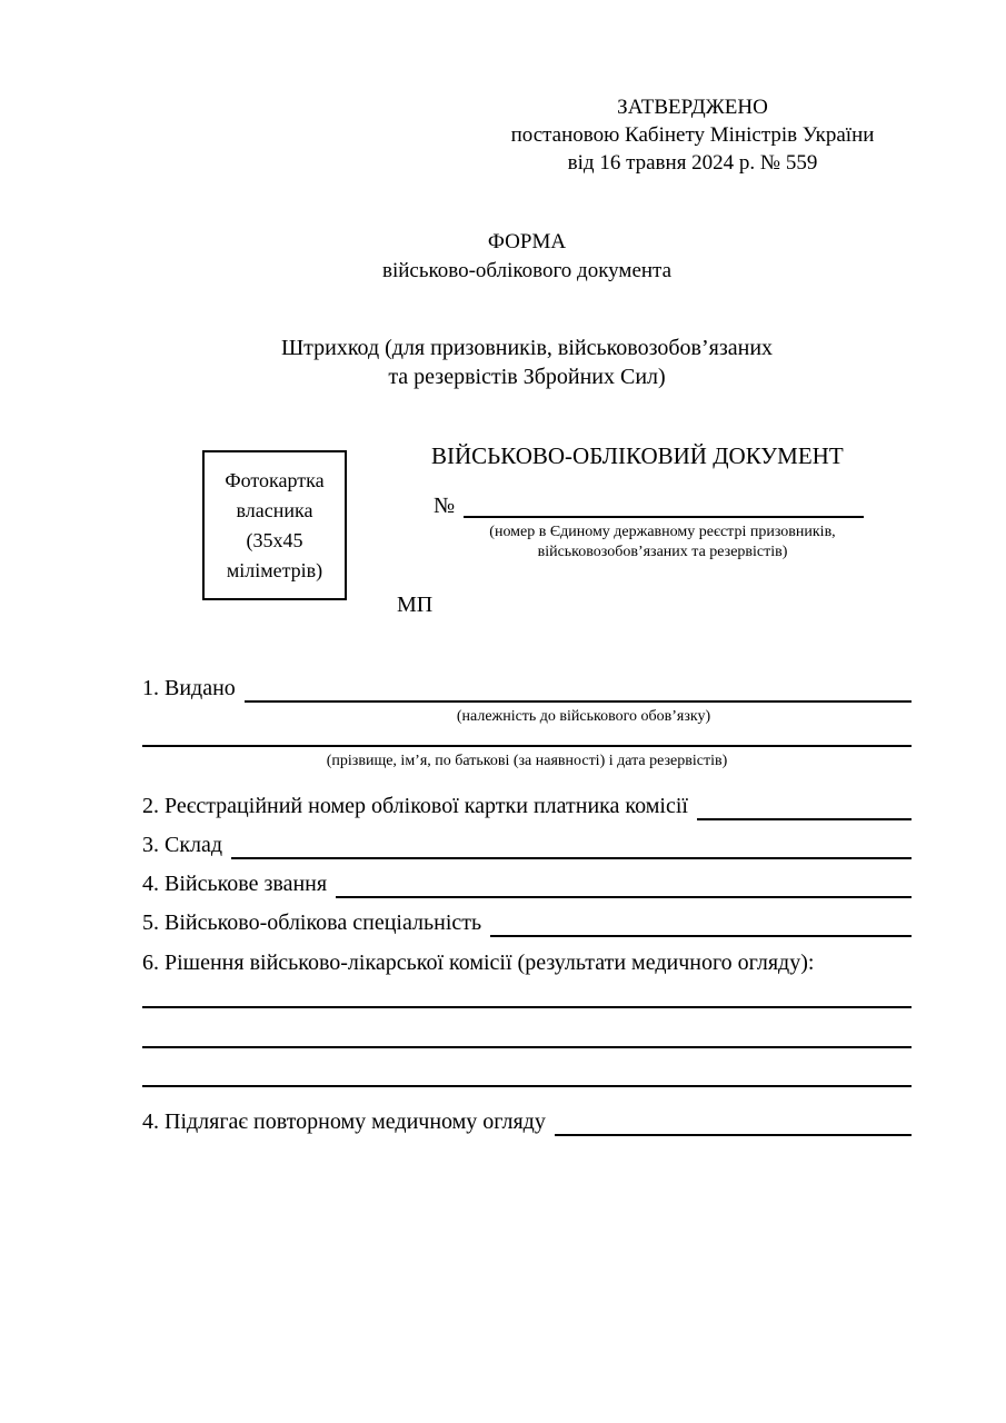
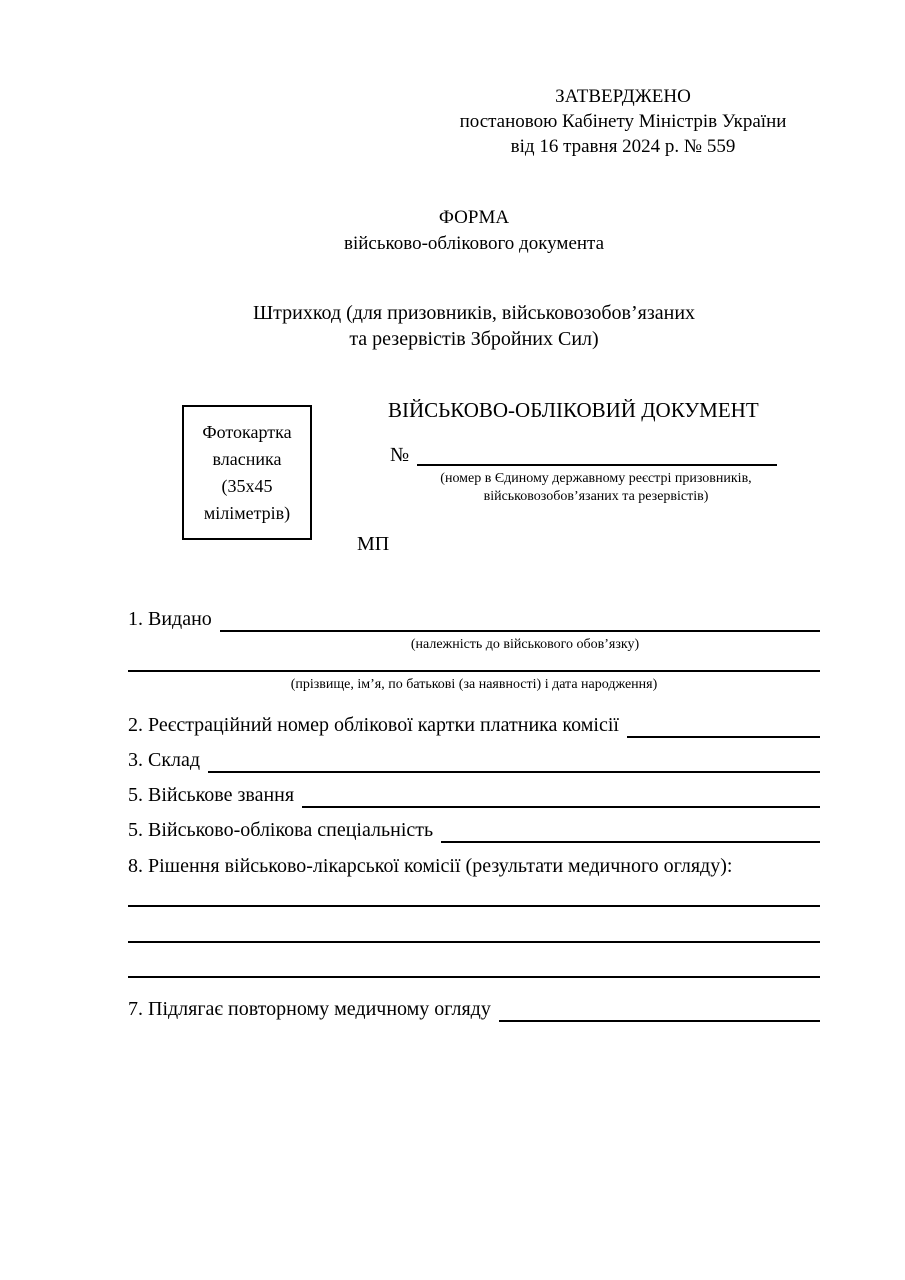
  ЗАТВЕРДЖЕНО
  постановою Кабінету Міністрів України
  від 16 травня 2024 р. № 559
  ФОРМА
  військово-облікового документа
  Штрихкод (для призовників, військовозобов’язаних
  та резервістів Збройних Сил)
  Фотокартка
  власника
  (35х45
  міліметрів)
  ВІЙСЬКОВО-ОБЛІКОВИЙ ДОКУМЕНТ
  №
  (номер в Єдиному державному реєстрі призовників,
  військовозобов’язаних та резервістів)
  МП
  1. Видано
  (належність до військового обов’язку)
- (прізвище, ім’я, по батькові (за наявності) і дата резервістів)
+ (прізвище, ім’я, по батькові (за наявності) і дата народження)
  2. Реєстраційний номер облікової картки платника комісії
  3. Склад
- 4. Військове звання
+ 5. Військове звання
  5. Військово-облікова спеціальність
- 6. Рішення військово-лікарської комісії (результати медичного огляду):
+ 8. Рішення військово-лікарської комісії (результати медичного огляду):
- 4. Підлягає повторному медичному огляду
+ 7. Підлягає повторному медичному огляду
